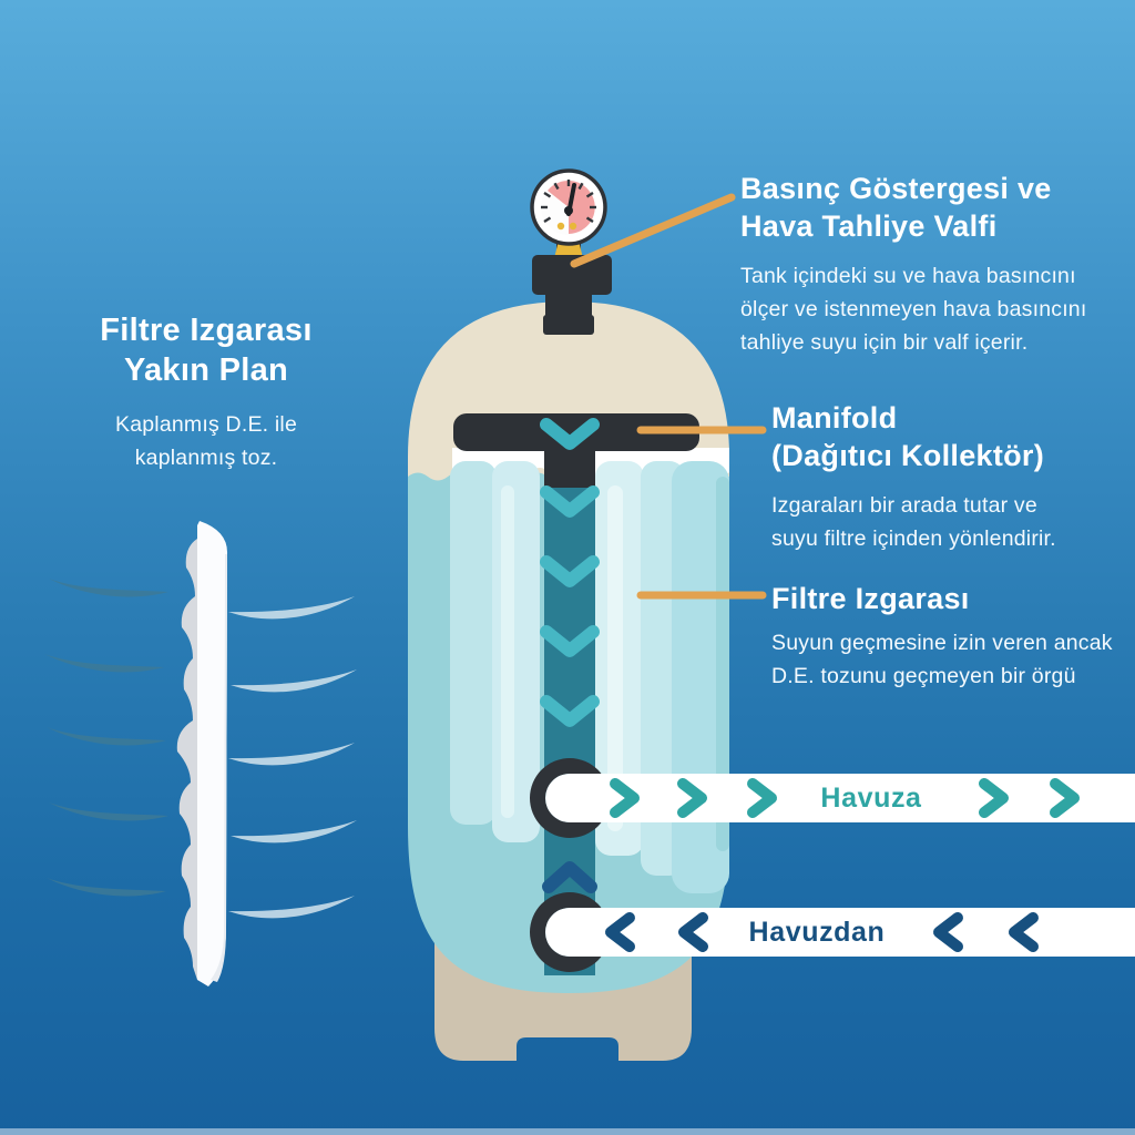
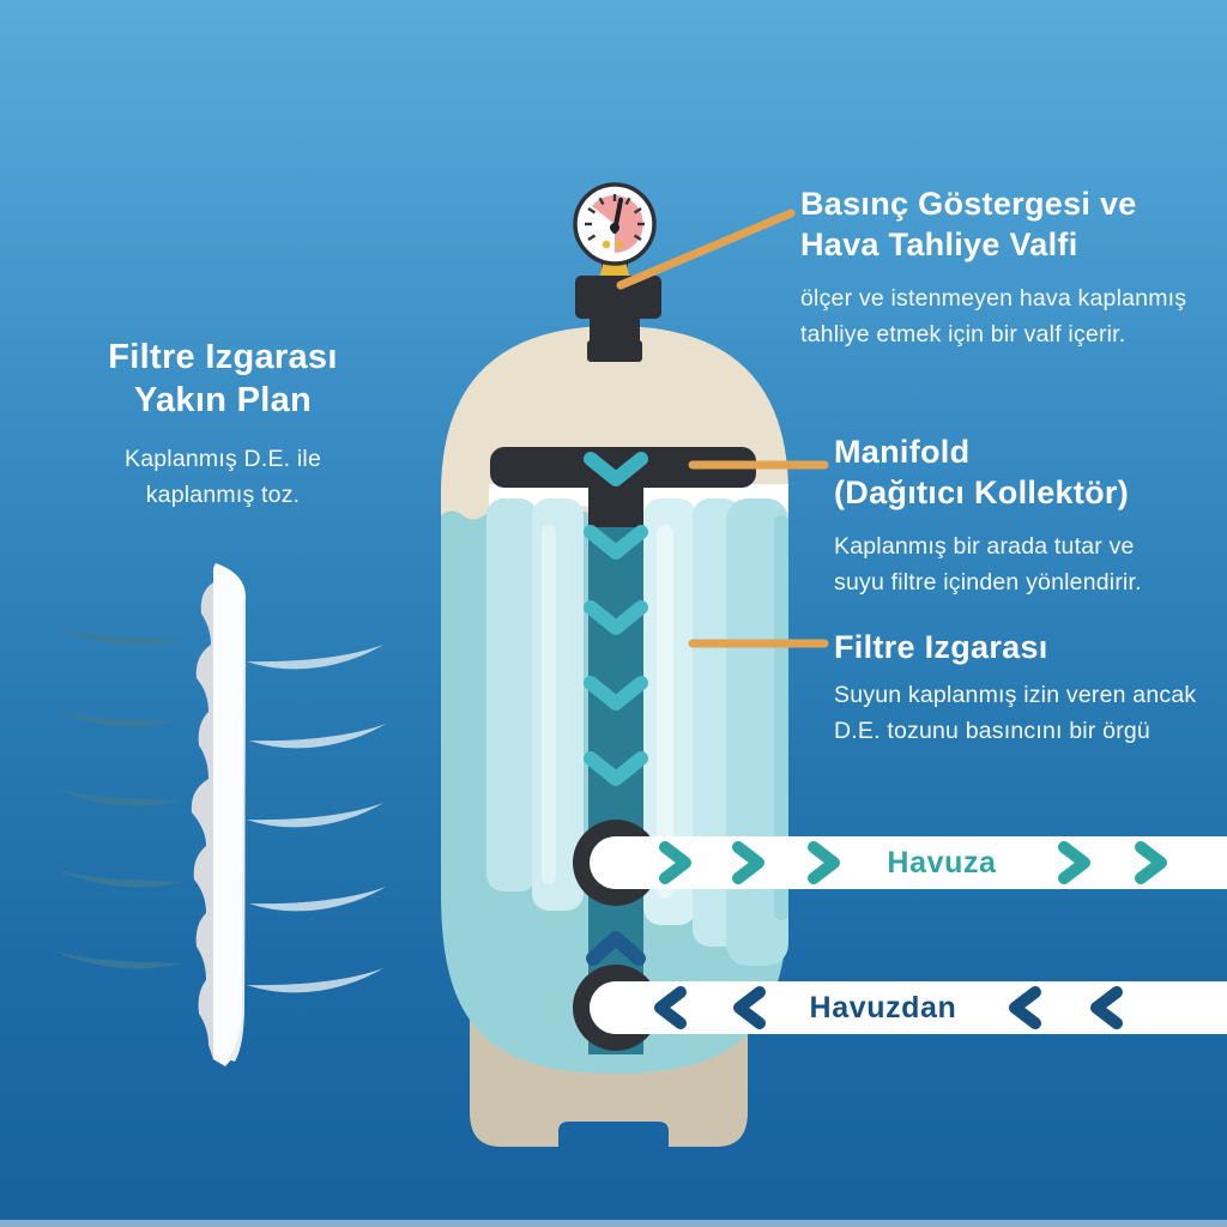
  Filtre Izgarası
  Yakın Plan
  Kaplanmış D.E. ile
  kaplanmış toz.
  Basınç Göstergesi ve
  Hava Tahliye Valfi
- Tank içindeki su ve hava basıncını
- ölçer ve istenmeyen hava basıncını
+ ölçer ve istenmeyen hava kaplanmış
- tahliye suyu için bir valf içerir.
+ tahliye etmek için bir valf içerir.
  Manifold
  (Dağıtıcı Kollektör)
- Izgaraları bir arada tutar ve
+ Kaplanmış bir arada tutar ve
  suyu filtre içinden yönlendirir.
  Filtre Izgarası
- Suyun geçmesine izin veren ancak
+ Suyun kaplanmış izin veren ancak
- D.E. tozunu geçmeyen bir örgü
+ D.E. tozunu basıncını bir örgü
  Havuza
  Havuzdan
